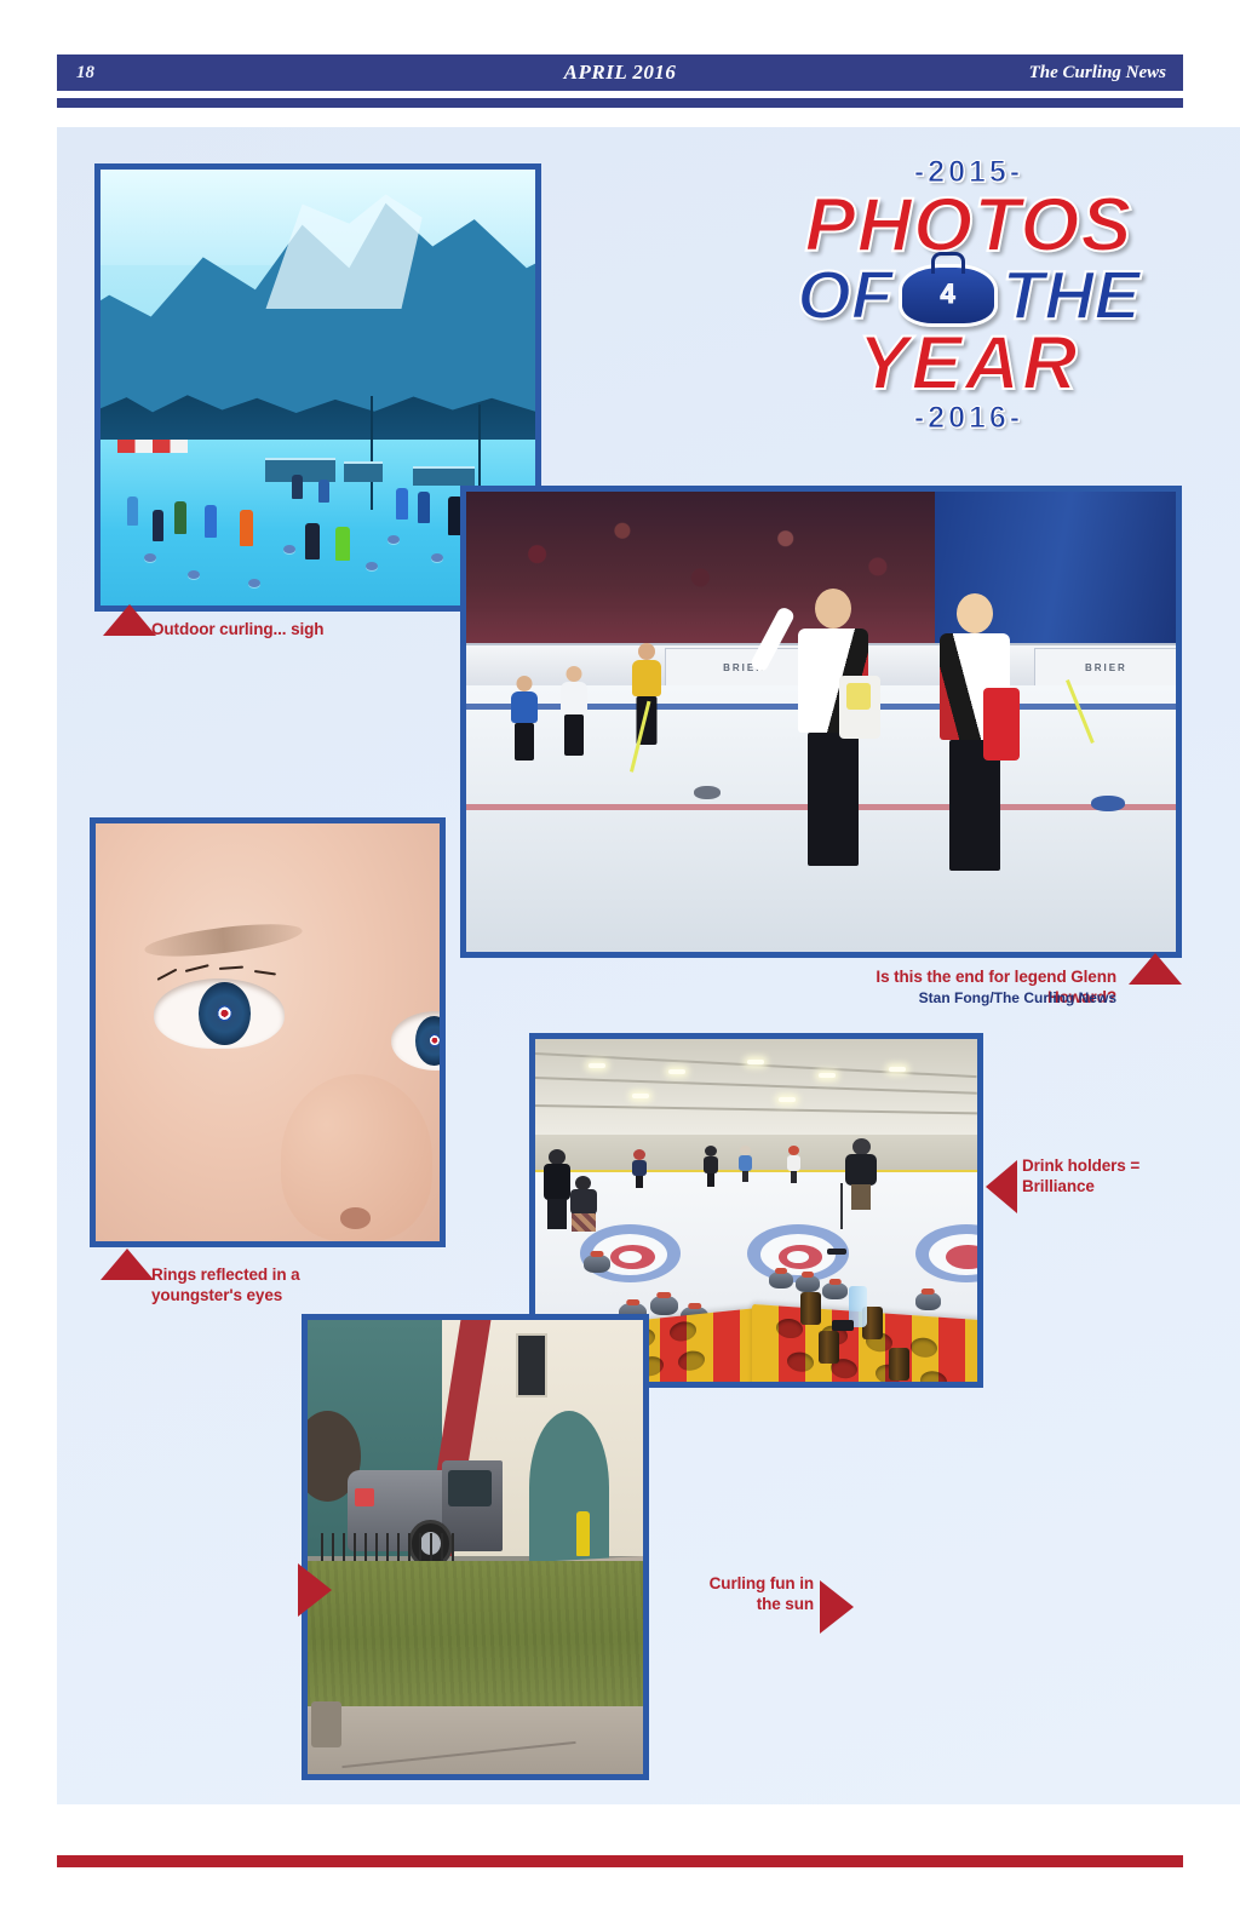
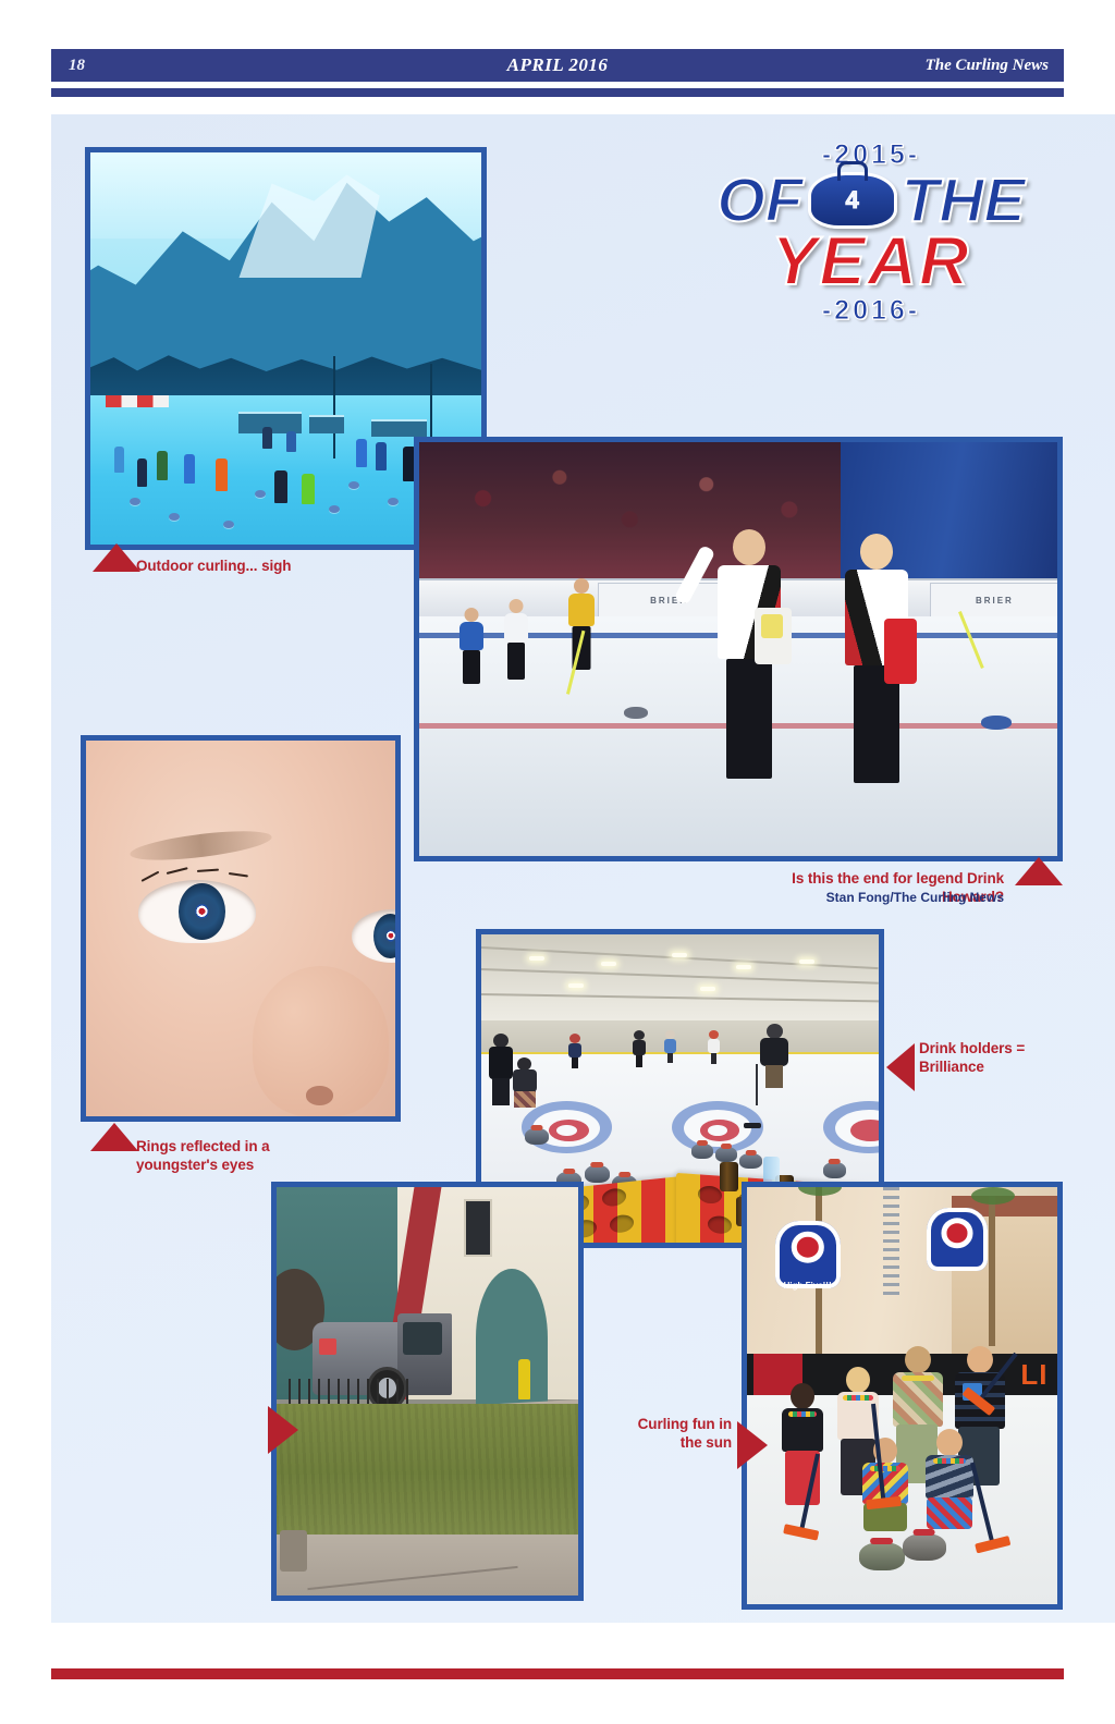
  18
  APRIL 2016
  The Curling News
  -2015-
- PHOTOS
  OF
  4
  THE
  YEAR
  -2016-
  Outdoor curling... sigh
  BRIE
  BRIER
- Is this the end for legend Glenn Howard?
+ Is this the end for legend Drink Howard?
  Stan Fong/The Curling News
  Rings reflected in a
  youngster's eyes
  Drink holders =
  Brilliance
+ High Five!!!
+ LI
  Curling fun in
  the sun
